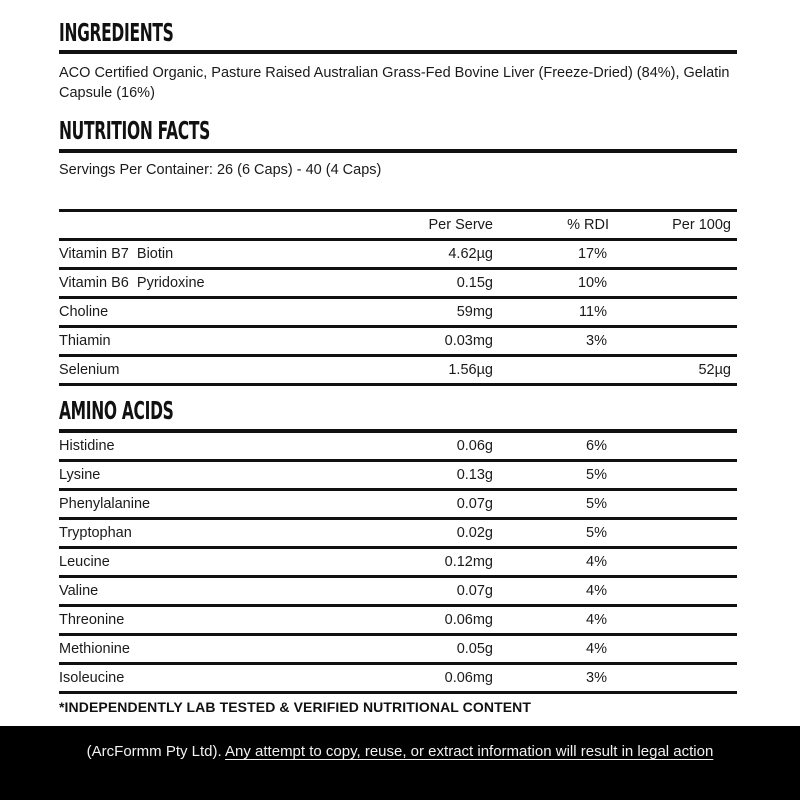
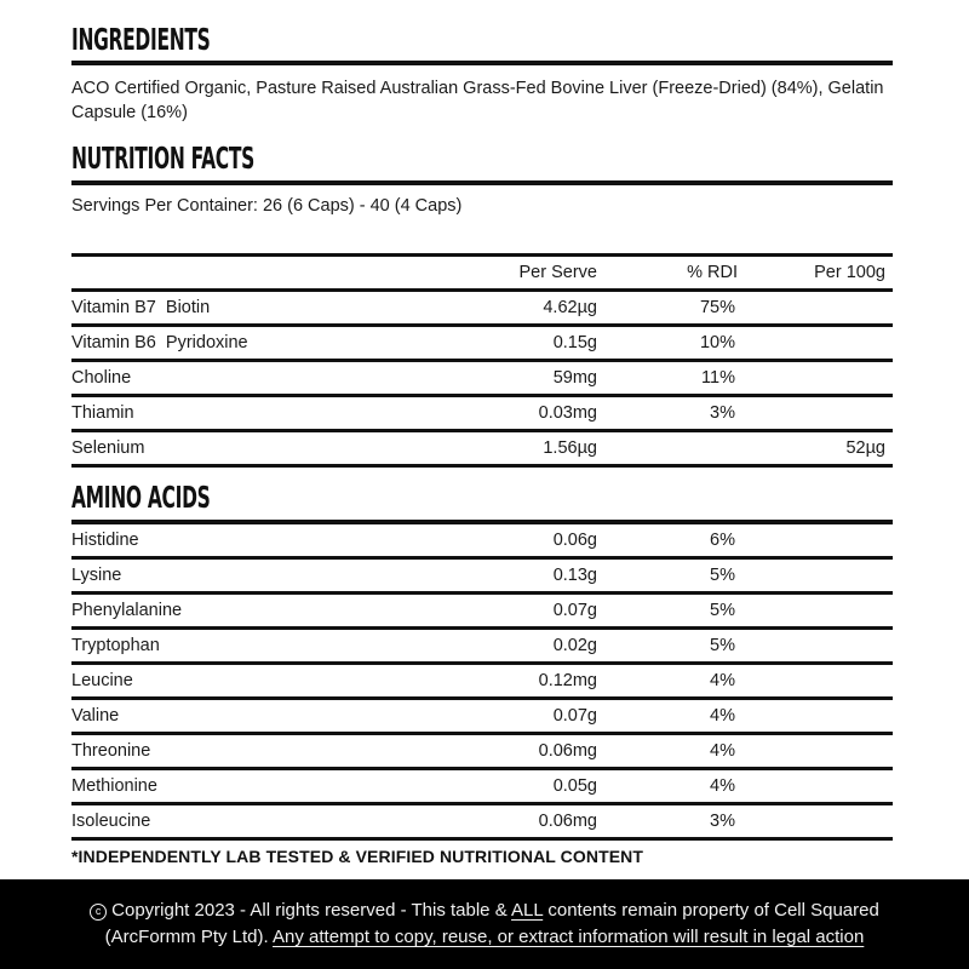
  INGREDIENTS
  ACO Certified Organic, Pasture Raised Australian Grass-Fed Bovine Liver (Freeze-Dried) (84%), Gelatin Capsule (16%)
  NUTRITION FACTS
  Servings Per Container: 26 (6 Caps) - 40 (4 Caps)
  Per Serve
  % RDI
  Per 100g
  Vitamin B7 Biotin
  4.62µg
- 17%
+ 75%
  Vitamin B6 Pyridoxine
  0.15g
  10%
  Choline
  59mg
  11%
  Thiamin
  0.03mg
  3%
  Selenium
  1.56µg
  52µg
  AMINO ACIDS
  Histidine
  0.06g
  6%
  Lysine
  0.13g
  5%
  Phenylalanine
  0.07g
  5%
  Tryptophan
  0.02g
  5%
  Leucine
  0.12mg
  4%
  Valine
  0.07g
  4%
  Threonine
  0.06mg
  4%
  Methionine
  0.05g
  4%
  Isoleucine
  0.06mg
  3%
  *INDEPENDENTLY LAB TESTED & VERIFIED NUTRITIONAL CONTENT
+ c Copyright 2023 - All rights reserved - This table & ALL contents remain property of Cell Squared
  (ArcFormm Pty Ltd). Any attempt to copy, reuse, or extract information will result in legal action
